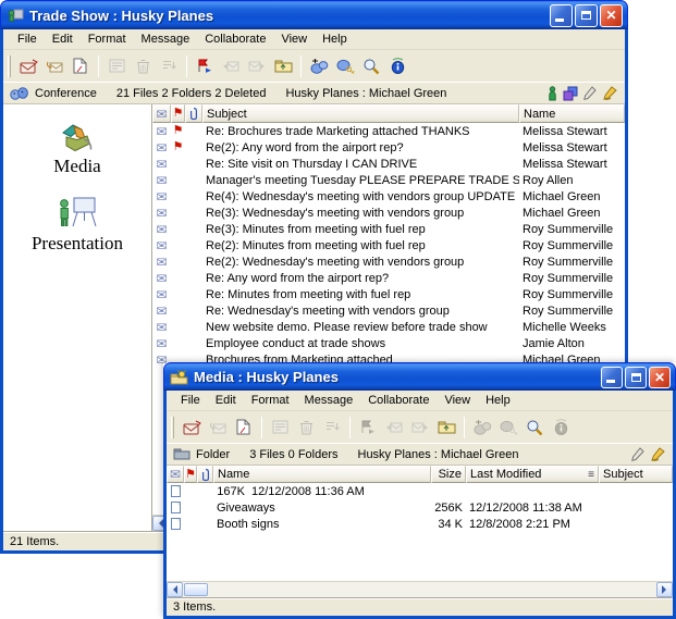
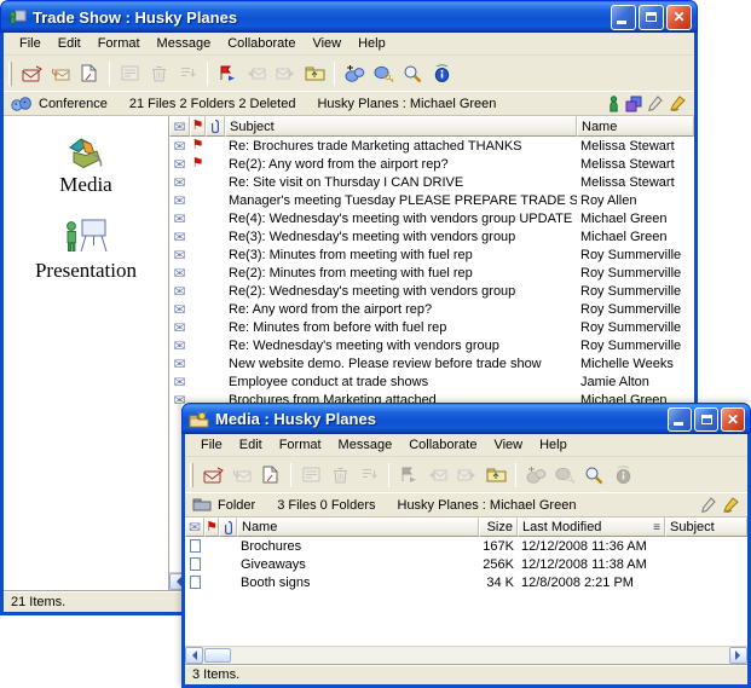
  Trade Show : Husky Planes
  ✕
  File
  Edit
  Format
  Message
  Collaborate
  View
  Help
  Conference
  21 Files 2 Folders 2 Deleted
  Husky Planes : Michael Green
  Media
  Presentation
  ✉
  ⚑
  Subject
  Name
  ✉
  ⚑
  Re: Brochures trade Marketing attached THANKS
  Melissa Stewart
  ✉
  ⚑
  Re(2): Any word from the airport rep?
  Melissa Stewart
  ✉
  Re: Site visit on Thursday I CAN DRIVE
  Melissa Stewart
  ✉
  Manager's meeting Tuesday PLEASE PREPARE TRADE S
  Roy Allen
  ✉
  Re(4): Wednesday's meeting with vendors group UPDATE
  Michael Green
  ✉
  Re(3): Wednesday's meeting with vendors group
  Michael Green
  ✉
  Re(3): Minutes from meeting with fuel rep
  Roy Summerville
  ✉
  Re(2): Minutes from meeting with fuel rep
  Roy Summerville
  ✉
  Re(2): Wednesday's meeting with vendors group
  Roy Summerville
  ✉
  Re: Any word from the airport rep?
  Roy Summerville
  ✉
- Re: Minutes from meeting with fuel rep
+ Re: Minutes from before with fuel rep
  Roy Summerville
  ✉
  Re: Wednesday's meeting with vendors group
  Roy Summerville
  ✉
  New website demo. Please review before trade show
  Michelle Weeks
  ✉
  Employee conduct at trade shows
  Jamie Alton
  ✉
  Brochures from Marketing attached
  Michael Green
  21 Items.
  Media : Husky Planes
  ✕
  File
  Edit
  Format
  Message
  Collaborate
  View
  Help
  Folder
  3 Files 0 Folders
  Husky Planes : Michael Green
  ✉
  ⚑
  Name
  Size
  Last Modified
  ≡
  Subject
+ Brochures
  167K
  12/12/2008 11:36 AM
  Giveaways
  256K
  12/12/2008 11:38 AM
  Booth signs
  34 K
  12/8/2008 2:21 PM
  3 Items.
